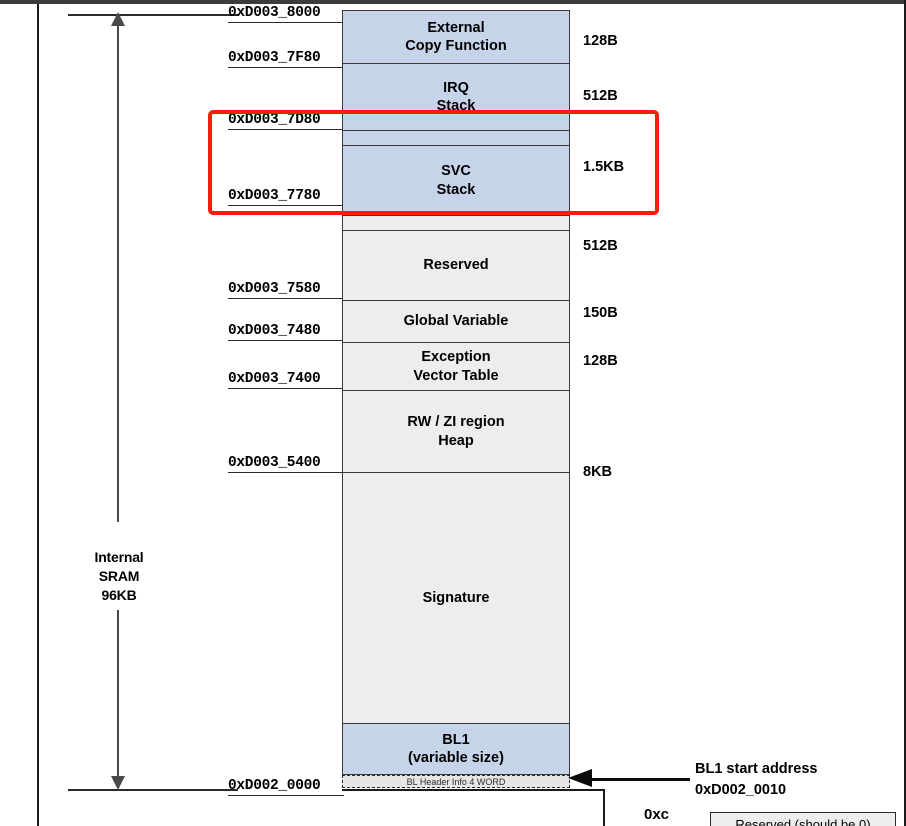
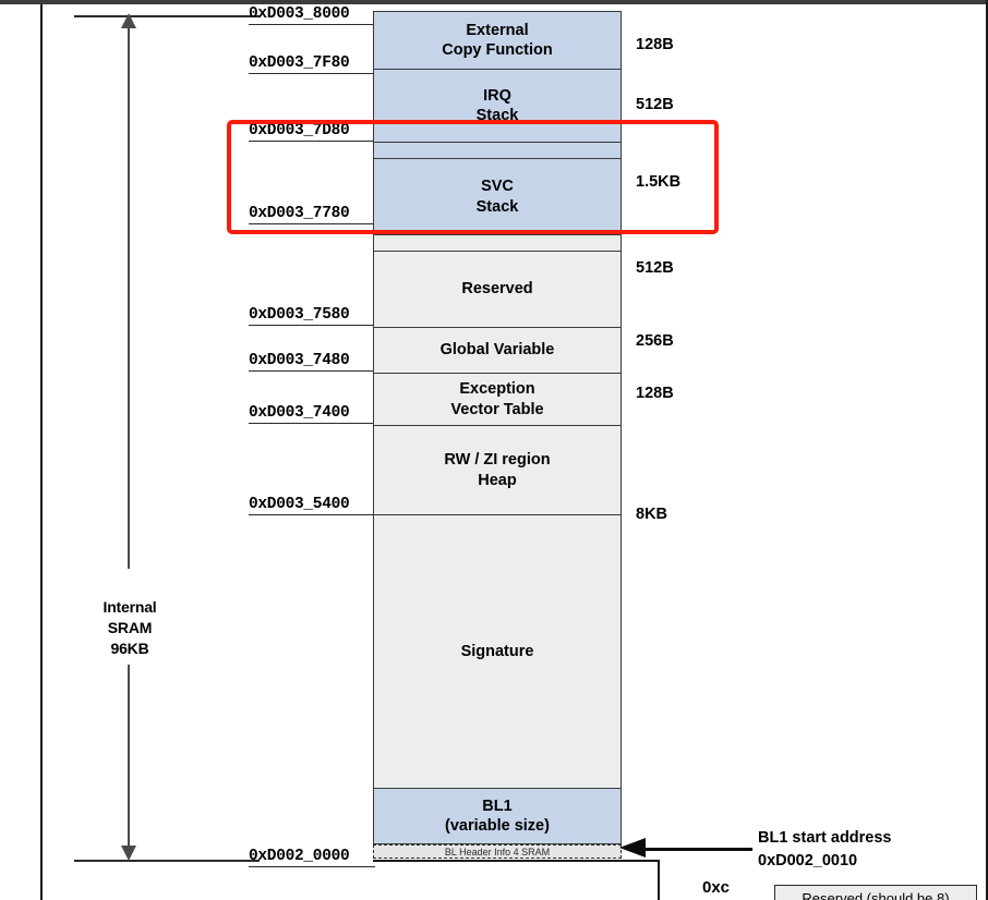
  Internal
  SRAM
  96KB
  0xD003_8000
  0xD003_7F80
  0xD003_7D80
  0xD003_7780
  0xD003_7580
  0xD003_7480
  0xD003_7400
  0xD003_5400
  0xD002_0000
  External
  Copy Function
  IRQ
  Stack
  SVC
  Stack
  Reserved
  Global Variable
  Exception
  Vector Table
  RW / ZI region
  Heap
  Signature
  BL1
  (variable size)
- BL Header Info 4 WORD
+ BL Header Info 4 SRAM
  128B
  512B
  1.5KB
  512B
- 150B
+ 256B
  128B
  8KB
  BL1 start address
  0xD002_0010
  0xc
- Reserved (should be 0)
+ Reserved (should be 8)
